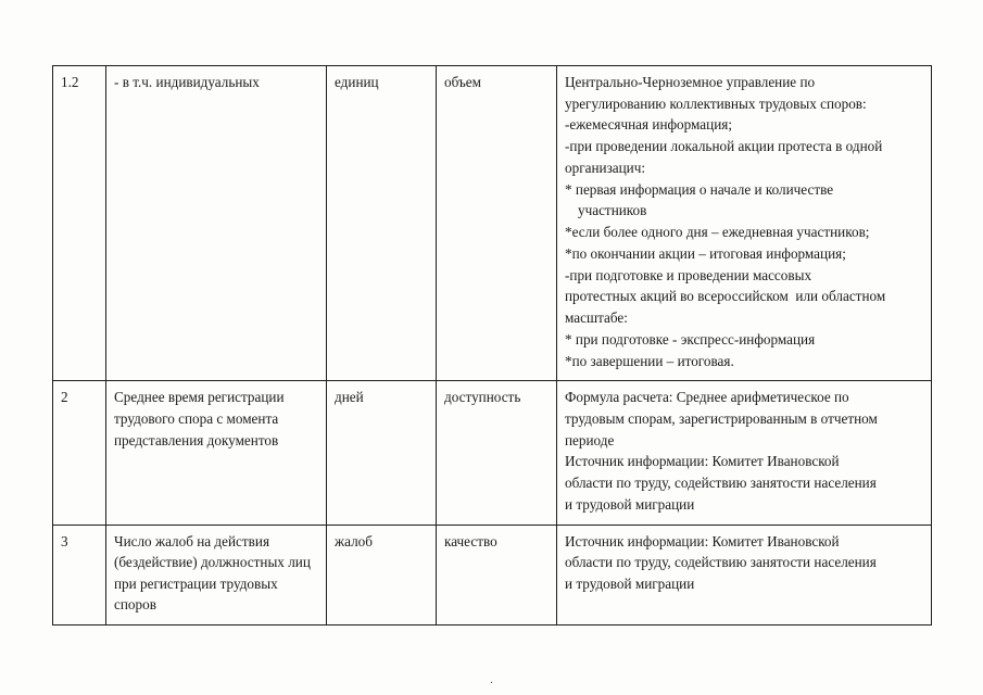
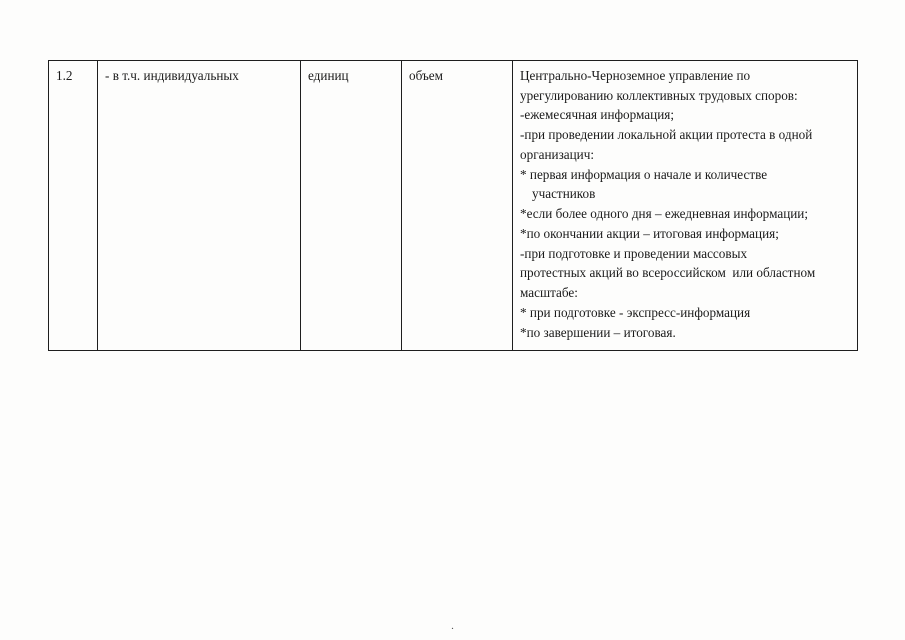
- 1.2	- в т.ч. индивидуальных	единиц	объем	Центрально-Черноземное управление по урегулированию коллективных трудовых споров: -ежемесячная информация; -при проведении локальной акции протеста в одной организацич: * первая информация о начале и количестве участников *если более одного дня – ежедневная участников; *по окончании акции – итоговая информация; -при подготовке и проведении массовых протестных акций во всероссийском или областном масштабе: * при подготовке - экспресс-информация *по завершении – итоговая.
+ 1.2	- в т.ч. индивидуальных	единиц	объем	Центрально-Черноземное управление по урегулированию коллективных трудовых споров: -ежемесячная информация; -при проведении локальной акции протеста в одной организацич: * первая информация о начале и количестве участников *если более одного дня – ежедневная информации; *по окончании акции – итоговая информация; -при подготовке и проведении массовых протестных акций во всероссийском или областном масштабе: * при подготовке - экспресс-информация *по завершении – итоговая.
- 2	Среднее время регистрации трудового спора с момента представления документов	дней	доступность	Формула расчета: Среднее арифметическое по трудовым спорам, зарегистрированным в отчетном периоде Источник информации: Комитет Ивановской области по труду, содействию занятости населения и трудовой миграции
- 3	Число жалоб на действия (бездействие) должностных лиц при регистрации трудовых споров	жалоб	качество	Источник информации: Комитет Ивановской области по труду, содействию занятости населения и трудовой миграции
  .
